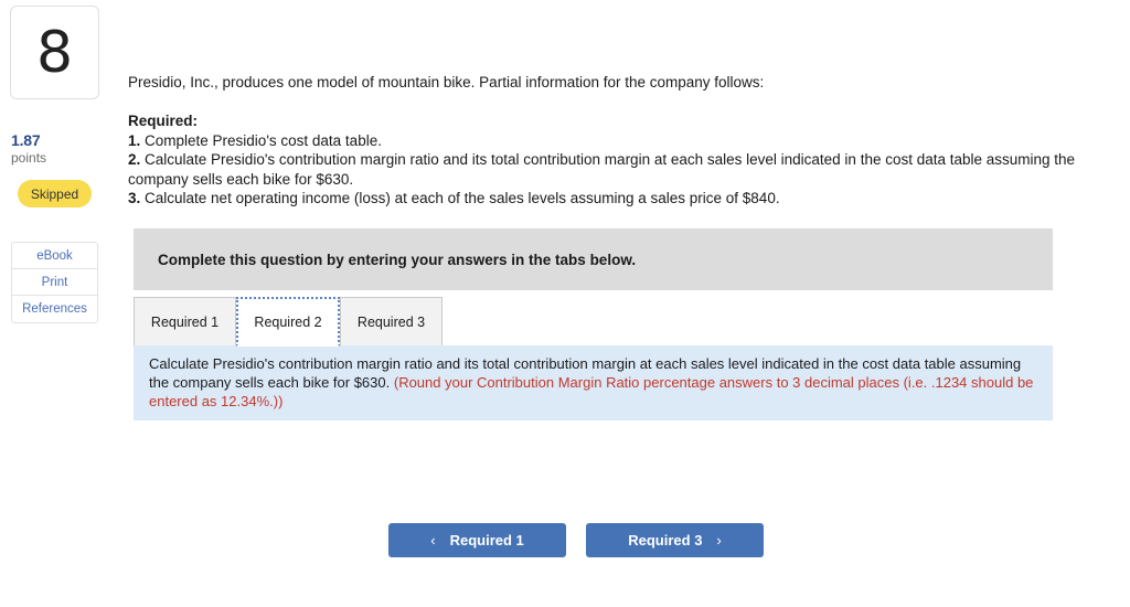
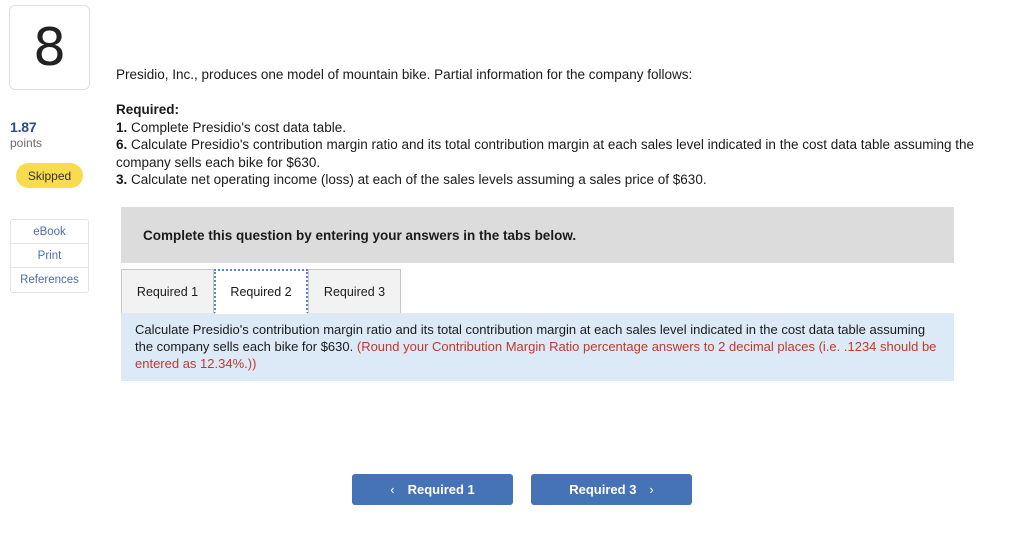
  8
  1.87
  points
  Skipped
  eBook
  Print
  References
  Presidio, Inc., produces one model of mountain bike. Partial information for the company follows:
  Required:
  1. Complete Presidio's cost data table.
- 2. Calculate Presidio's contribution margin ratio and its total contribution margin at each sales level indicated in the cost data table assuming the company sells each bike for $630.
+ 6. Calculate Presidio's contribution margin ratio and its total contribution margin at each sales level indicated in the cost data table assuming the company sells each bike for $630.
- 3. Calculate net operating income (loss) at each of the sales levels assuming a sales price of $840.
+ 3. Calculate net operating income (loss) at each of the sales levels assuming a sales price of $630.
  Complete this question by entering your answers in the tabs below.
  Required 1
  Required 2
  Required 3
- Calculate Presidio's contribution margin ratio and its total contribution margin at each sales level indicated in the cost data table assuming the company sells each bike for $630. (Round your Contribution Margin Ratio percentage answers to 3 decimal places (i.e. .1234 should be entered as 12.34%.))
+ Calculate Presidio's contribution margin ratio and its total contribution margin at each sales level indicated in the cost data table assuming the company sells each bike for $630. (Round your Contribution Margin Ratio percentage answers to 2 decimal places (i.e. .1234 should be entered as 12.34%.))
  ‹
  Required 1
  Required 3
  ›
